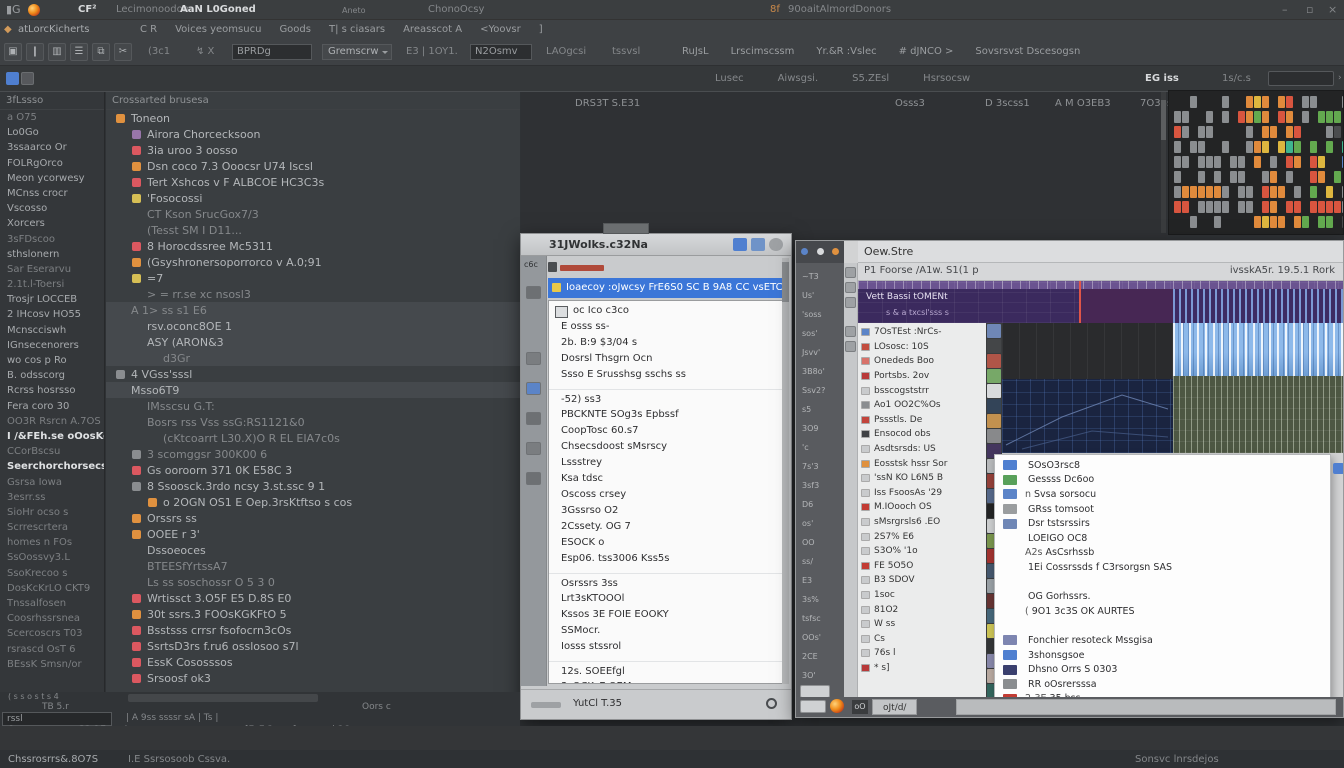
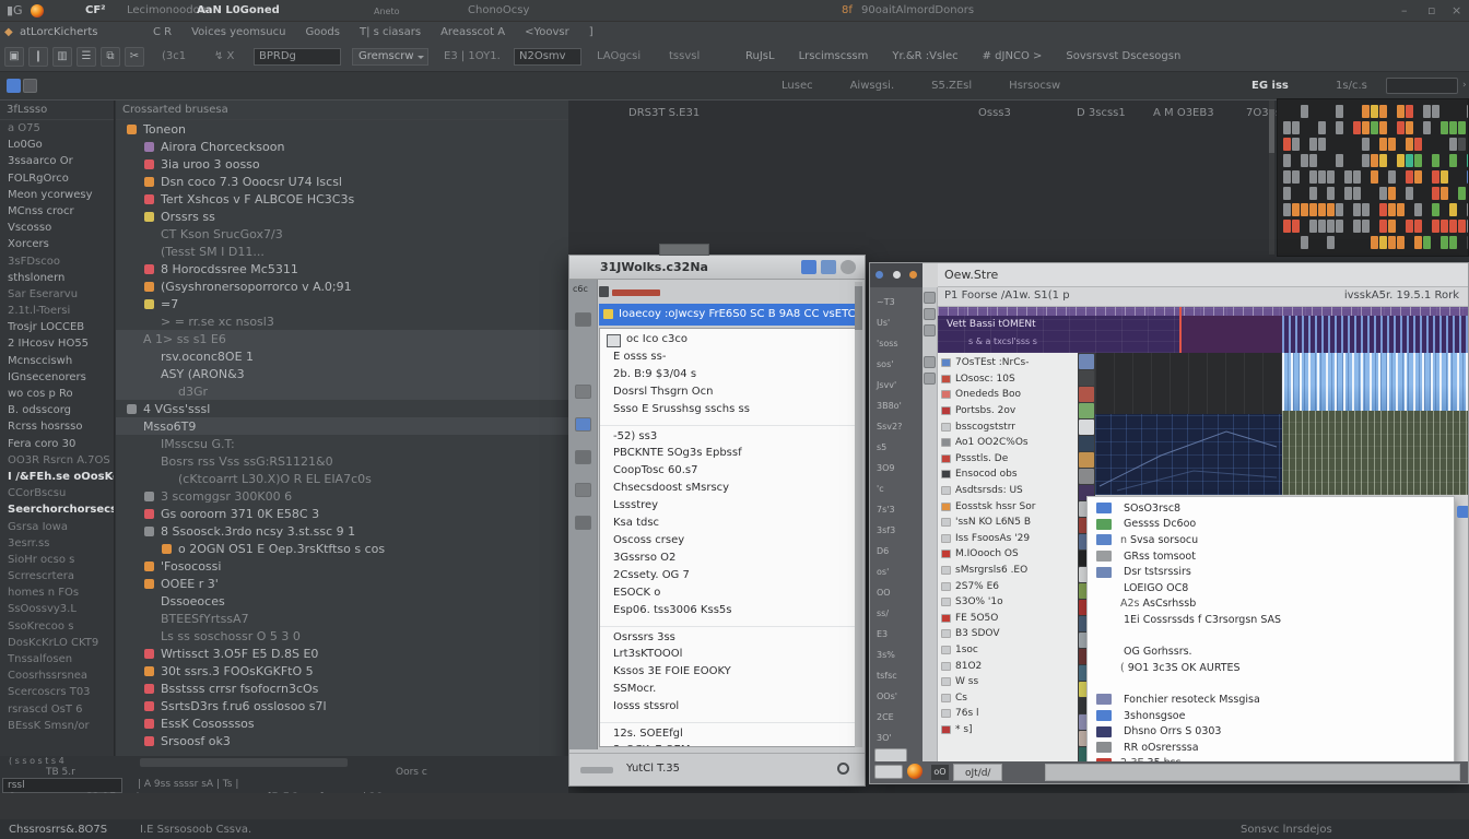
  ▮G
  CF²
  Lecimonoodon
  AaN L0Goned
  Aneto
  ChonoOcsy
  8f
  90oaitAlmordDonors
  –
  ▫
  ×
  ◆
  atLorcKicherts
  C R
  Voices yeomsucu
  Goods
  T| s ciasars
  Areasscot A
  <Yoovsr
  ]
  ▣
  ❙
  ▥
  ☰
  ⧉
  ✂
  (3c1
  ↯ X
  BPRDg
  Gremscrw
  E3 | 1OY1.
  N2Osmv
  LAOgcsi
  tssvsl
  RuJsL
  Lrscimscssm
  Yr.&R :Vslec
  # dJNCO >
  Sovsrsvst Dscesogsn
  Lusec
  Aiwsgsi.
  S5.ZEsl
  Hsrsocsw
  EG iss
  1s/c.s
  ›
  DRS3T S.E31
  Osss3
  D 3scss1
  A M O3EB3
  3fLssso
  a O75
  Lo0Go
  3ssaarco Or
  FOLRgOrco
  Meon ycorwesy
  MCnss crocr
  Vscosso
  Xorcers
  3sFDscoo
  sthslonern
  Sar Eserarvu
  2.1t.l-Toersi
  Trosjr LOCCEB
  2 IHcosv HO55
  Mcnscciswh
  IGnsecenorers
  wo cos p Ro
  B. odsscorg
  Rcrss hosrsso
  Fera coro 30
  OO3R Rsrcn A.7OS
  I /&FEh.se oOosK
  CCorBscsu
  Seerchorchorsec
  Gsrsa Iowa
  3esrr.ss
  SioHr ocso s
  Scrrescrtera
  homes n FOs
  SsOossvy3.L
  SsoKrecoo s
  DosKcKrLO CKT9
  Tnssalfosen
  Coosrhssrsnea
  Scercoscrs T03
  rsrascd OsT 6
  BEssK Smsn/or
  Crossarted brusesa
  Toneon
  Airora Chorcecksoon
  3ia uroo 3 oosso
  Dsn coco 7.3 Ooocsr U74 Iscsl
  Tert Xshcos v F ALBCOE HC3C3s
- 'Fosocossi
+ Orssrs ss
  CT Kson SrucGox7/3
  (Tesst SM I D11...
  8 Horocdssree Mc5311
  (Gsyshronersoporrorco v A.0;91
  =7
  > = rr.se xc nsosl3
  A 1> ss s1 E6
  rsv.oconc8OE 1
  ASY (ARON&3
  d3Gr
  4 VGss'sssl
  Msso6T9
  IMsscsu G.T:
  Bosrs rss Vss ssG:RS1121&0
  (cKtcoarrt L30.X)O R EL EIA7c0s
  3 scomggsr 300K00 6
  Gs ooroorn 371 0K E58C 3
  8 Ssoosck.3rdo ncsy 3.st.ssc 9 1
  o 2OGN OS1 E Oep.3rsKtftso s cos
- Orssrs ss
+ 'Fosocossi
  OOEE r 3'
  Dssoeoces
  BTEESfYrtssA7
  Ls ss soschossr O 5 3 0
  Wrtissct 3.O5F E5 D.8S E0
  30t ssrs.3 FOOsKGKFtO 5
  Bsstsss crrsr fsofocrn3cOs
  SsrtsD3rs f.ru6 osslosoo s7l
  EssK Cososssos
  Srsoosf ok3
  31JWolks.c32Na
  c6c
  Ioaecoy :oJwcsy FrE6S0 SC B 9A8 CC vsETC
  oc Ico c3co
  E osss ss-
  2b. B:9 $3/04 s
  Dosrsl Thsgrn Ocn
  Ssso E Srusshsg sschs ss
  -52) ss3
  PBCKNTE SOg3s Epbssf
  CoopTosc 60.s7
  Chsecsdoost sMsrscy
  Lssstrey
  Ksa tdsc
  Oscoss crsey
  3Gssrso O2
  2Cssety. OG 7
  ESOCK o
  Esp06. tss3006 Kss5s
  Osrssrs 3ss
  Lrt3sKTOOOl
  Kssos 3E FOIE EOOKY
  SSMocr.
  Iosss stssrol
  12s. SOEEfgl
  YutCl T.35
  ~T3
  Us'
  'soss
  sos'
  Jsvv'
  3B8o'
  Ssv2?
  s5
  3O9
  'c
  7s'3
  3sf3
  D6
  os'
  OO
  ss/
  E3
  3s%
  tsfsc
  OOs'
  2CE
  3O'
  Oew.Stre
  P1 Foorse /A1w. S1(1 p
  ivsskA5r. 19.5.1 Rork
  Vett Bassi tOMENt
  s & a txcsl'sss s
  7OsTEst :NrCs-
  LOsosc: 10S
  Onededs Boo
  Portsbs. 2ov
  bsscogststrr
  Ao1 OO2C%Os
  Pssstls. De
  Ensocod obs
  Asdtsrsds: US
  Eosstsk hssr Sor
  'ssN KO L6N5 B
  Iss FsoosAs '29
  M.IOooch OS
  sMsrgrsls6 .EO
  2S7% E6
  S3O% '1o
  FE 5O5O
  B3 SDOV
  1soc
  81O2
  W ss
  Cs
  76s l
  * s]
  SOsO3rsc8
  Gessss Dc6oo
  n
  Svsa sorsocu
  GRss tomsoot
  Dsr tstsrssirs
  LOEIGO OC8
  A2s
  AsCsrhssb
  1Ei Cossrssds f C3rsorgsn SAS
  OG Gorhssrs.
  (
  9O1 3c3S OK AURTES
  Fonchier resoteck Mssgisa
  3shonsgsoe
  Dhsno Orrs S 0303
  RR oOsrersssa
  oO
  oJt/d/
  ( s s o s t s 4
  TB 5.r
  Oors c
  rssl
  | A 9ss ssssr sA | Ts |
  Chssrosrrs&.8O7S
  I.E Ssrsosoob Cssva.
  Sonsvc lnrsdejos
